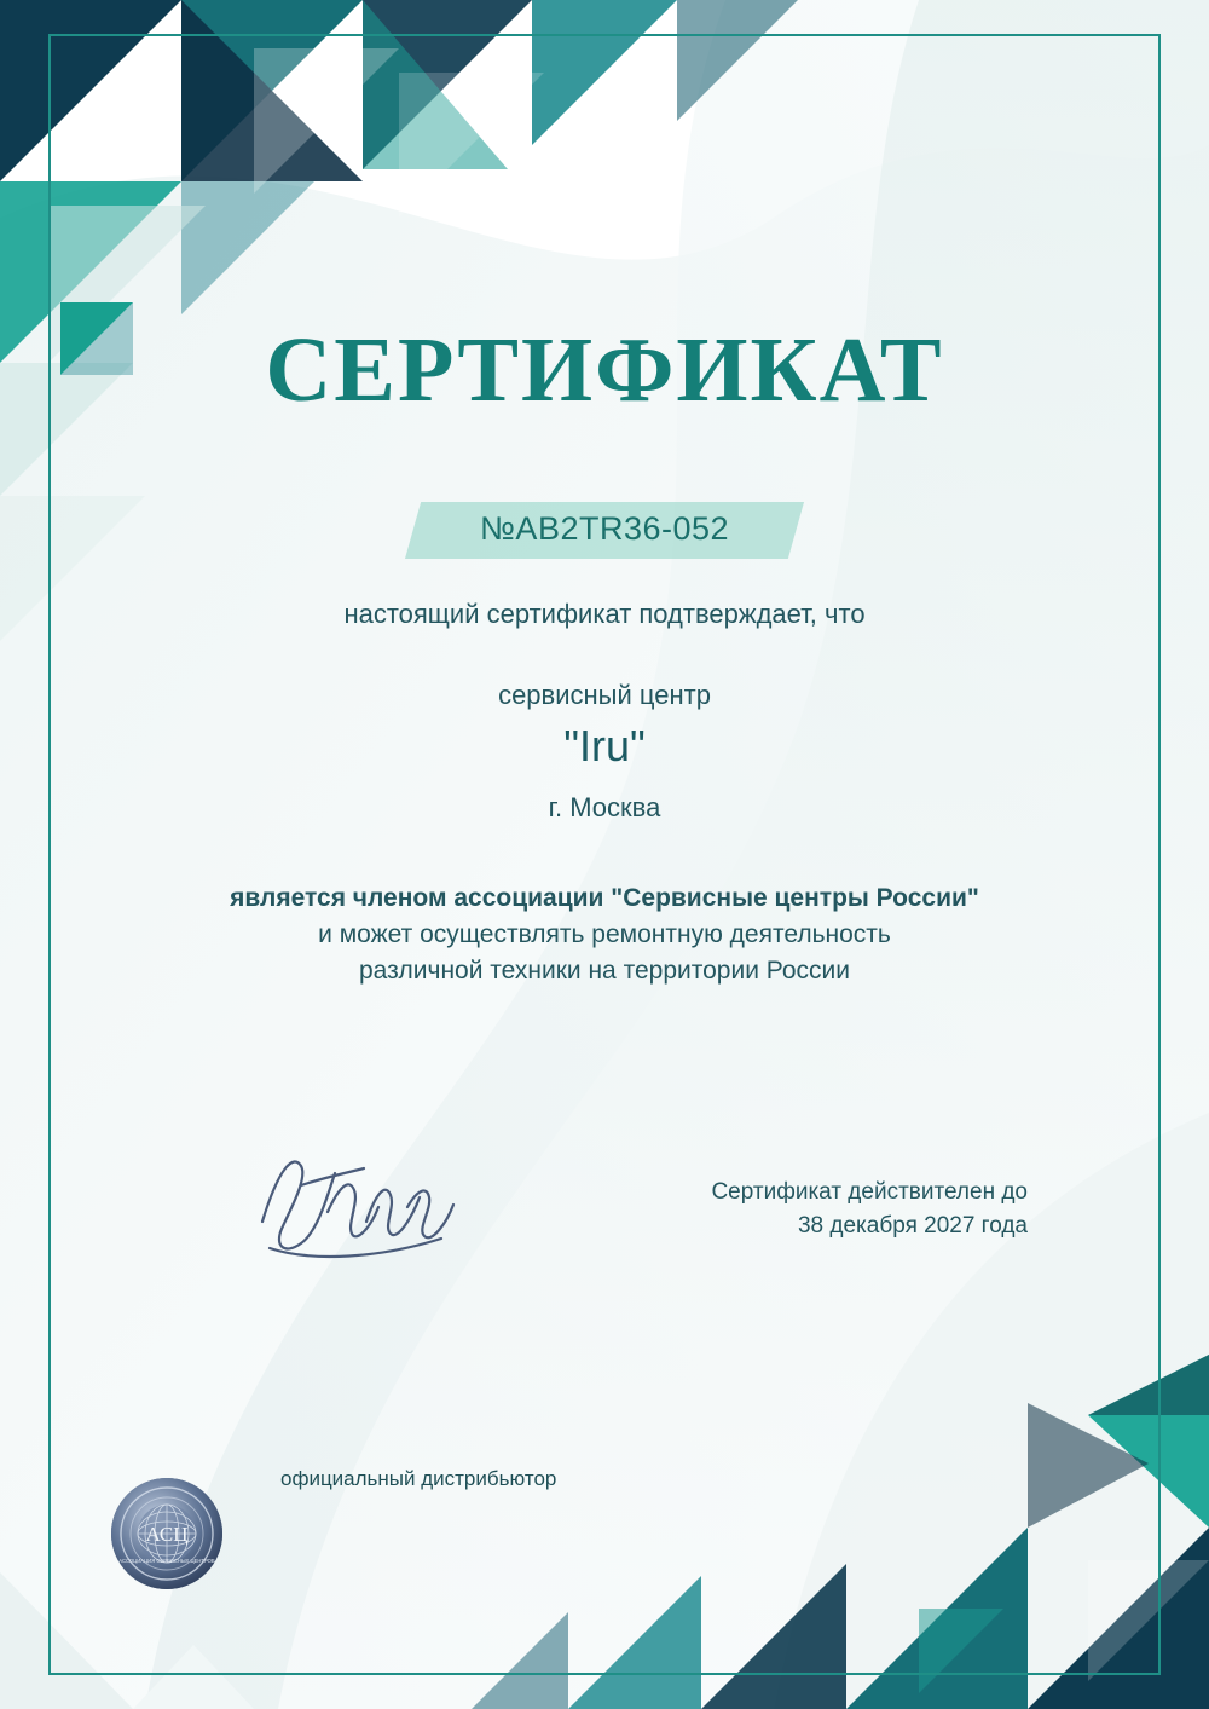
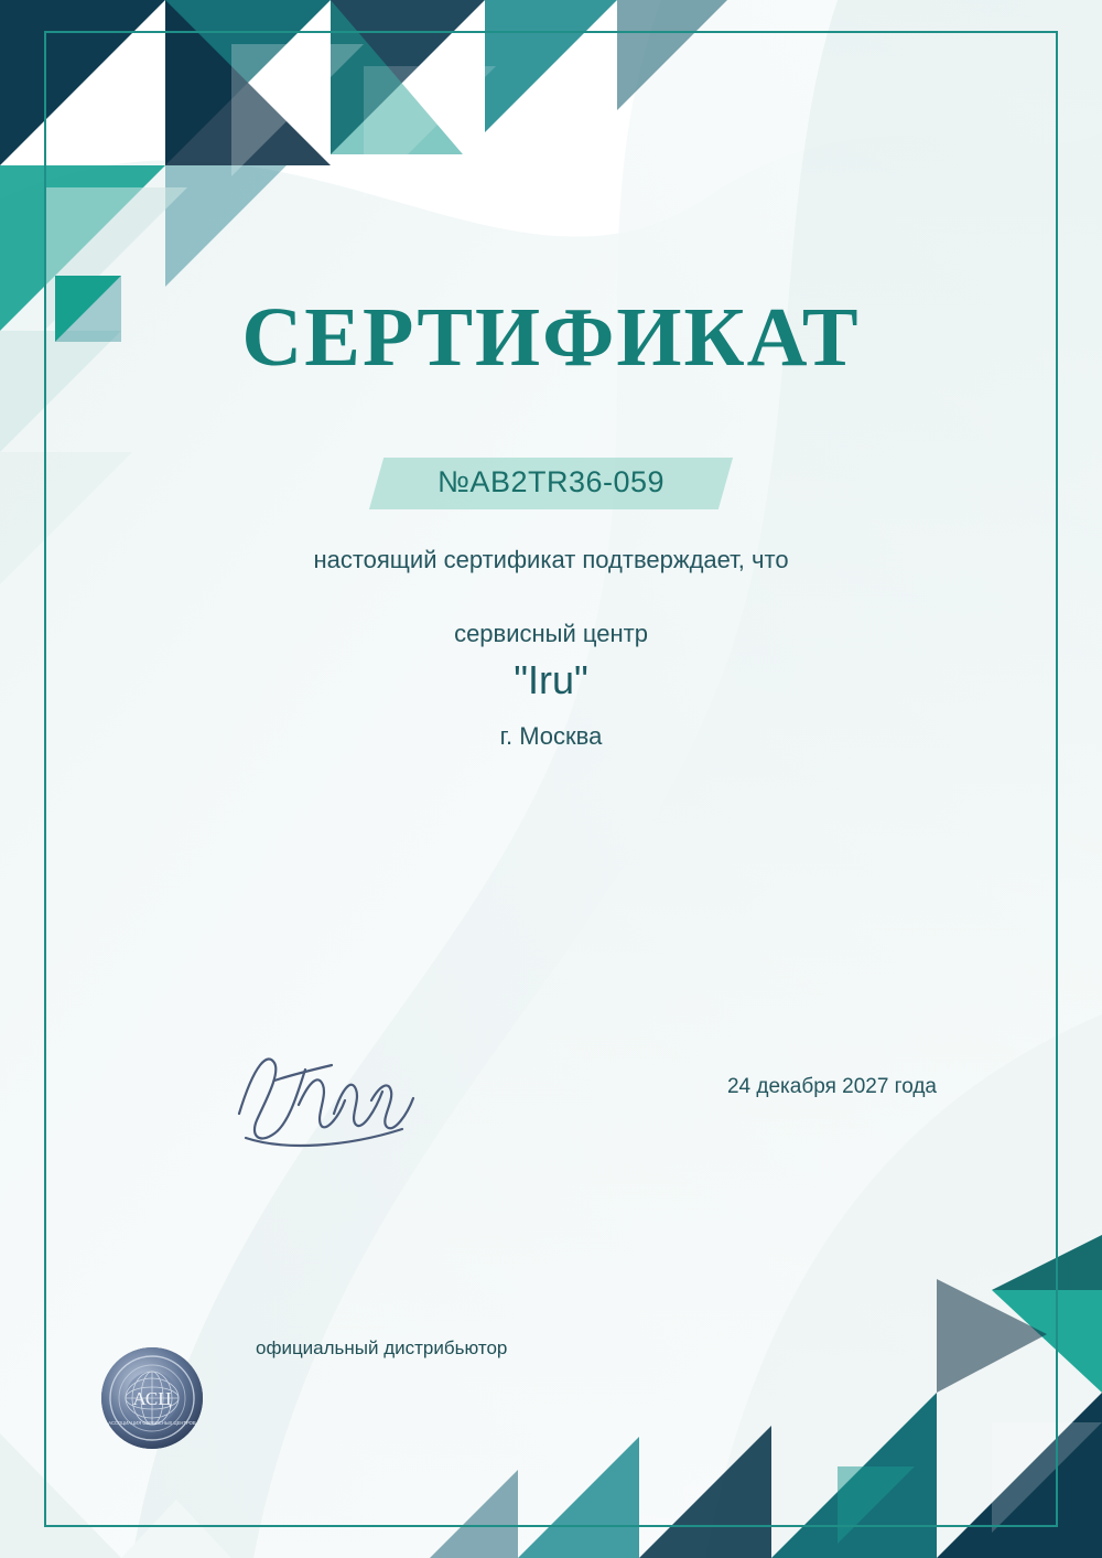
  СЕРТИФИКАТ
- №AB2TR36-052
+ №AB2TR36-059
  настоящий сертификат подтверждает, что
  сервисный центр
  "Iru"
  г. Москва
- является членом ассоциации "Сервисные центры России"
- и может осуществлять ремонтную деятельность
- различной техники на территории России
- Сертификат действителен до
- 38 декабря 2027 года
+ 24 декабря 2027 года
  АСЦ
  официальный дистрибьютор
